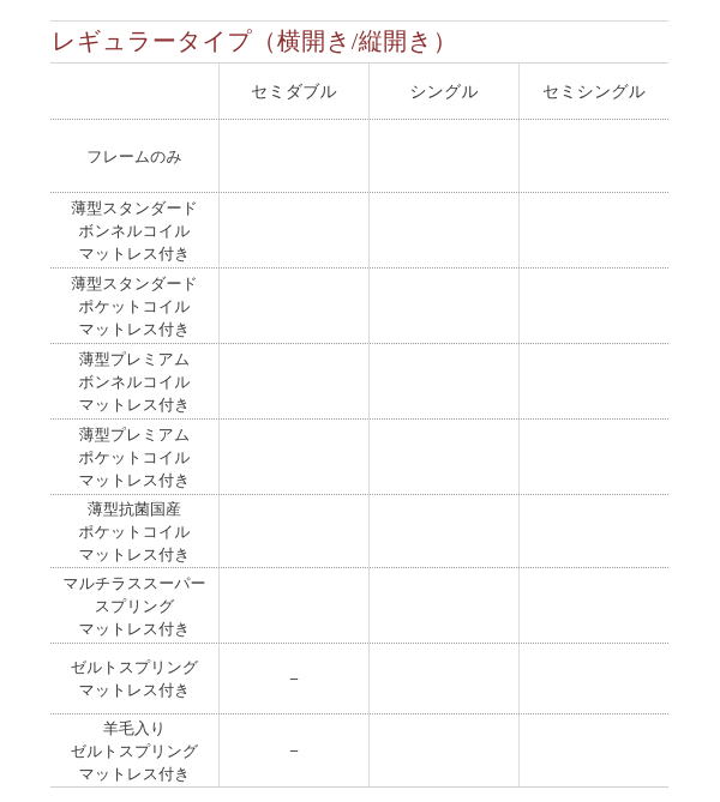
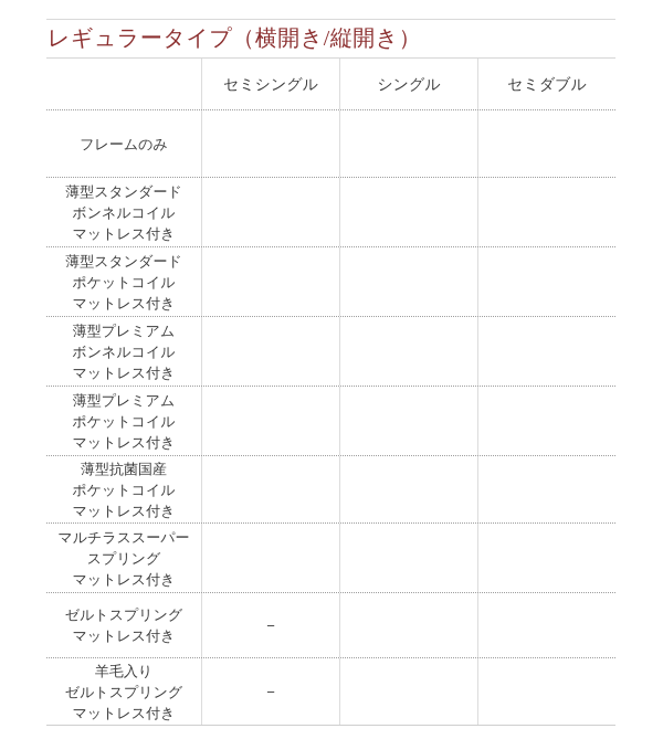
  レギュラータイプ（横開き/縦開き）
- セミダブル
+ セミシングル
  シングル
- セミシングル
+ セミダブル
  フレームのみ
  薄型スタンダード
  ボンネルコイル
  マットレス付き
  薄型スタンダード
  ポケットコイル
  マットレス付き
  薄型プレミアム
  ボンネルコイル
  マットレス付き
  薄型プレミアム
  ポケットコイル
  マットレス付き
  薄型抗菌国産
  ポケットコイル
  マットレス付き
  マルチラススーパー
  スプリング
  マットレス付き
  ゼルトスプリング
  マットレス付き
  −
  羊毛入り
  ゼルトスプリング
  マットレス付き
  −
